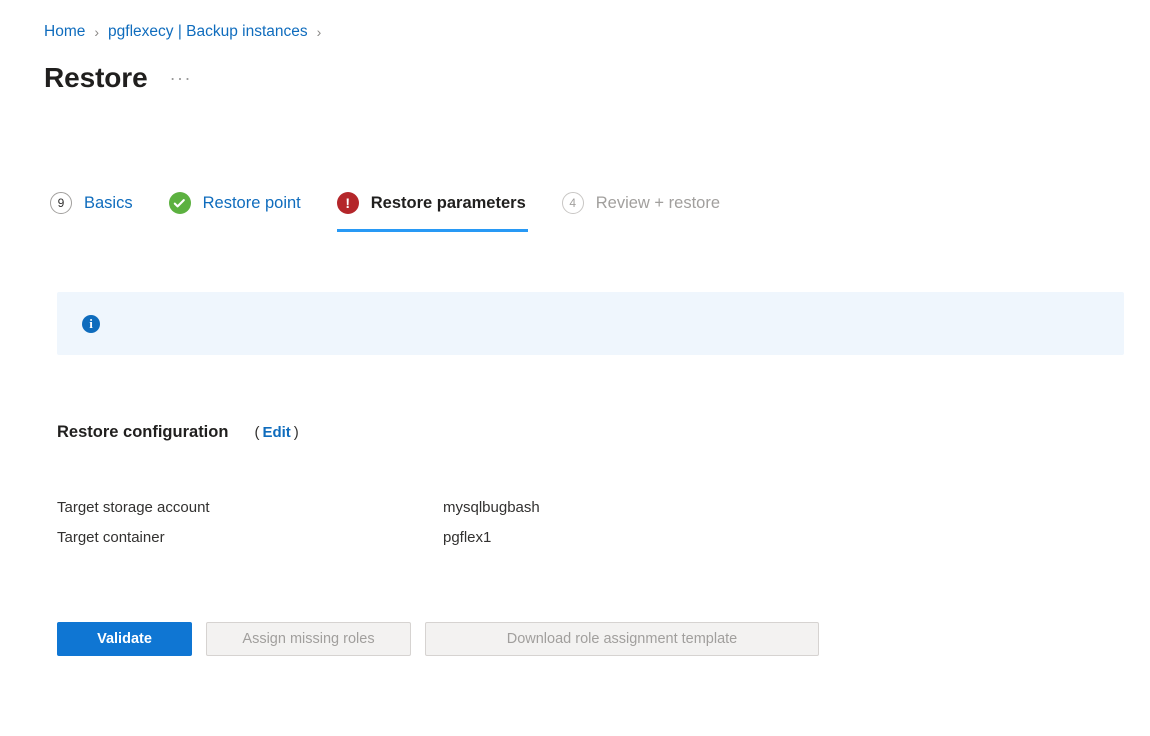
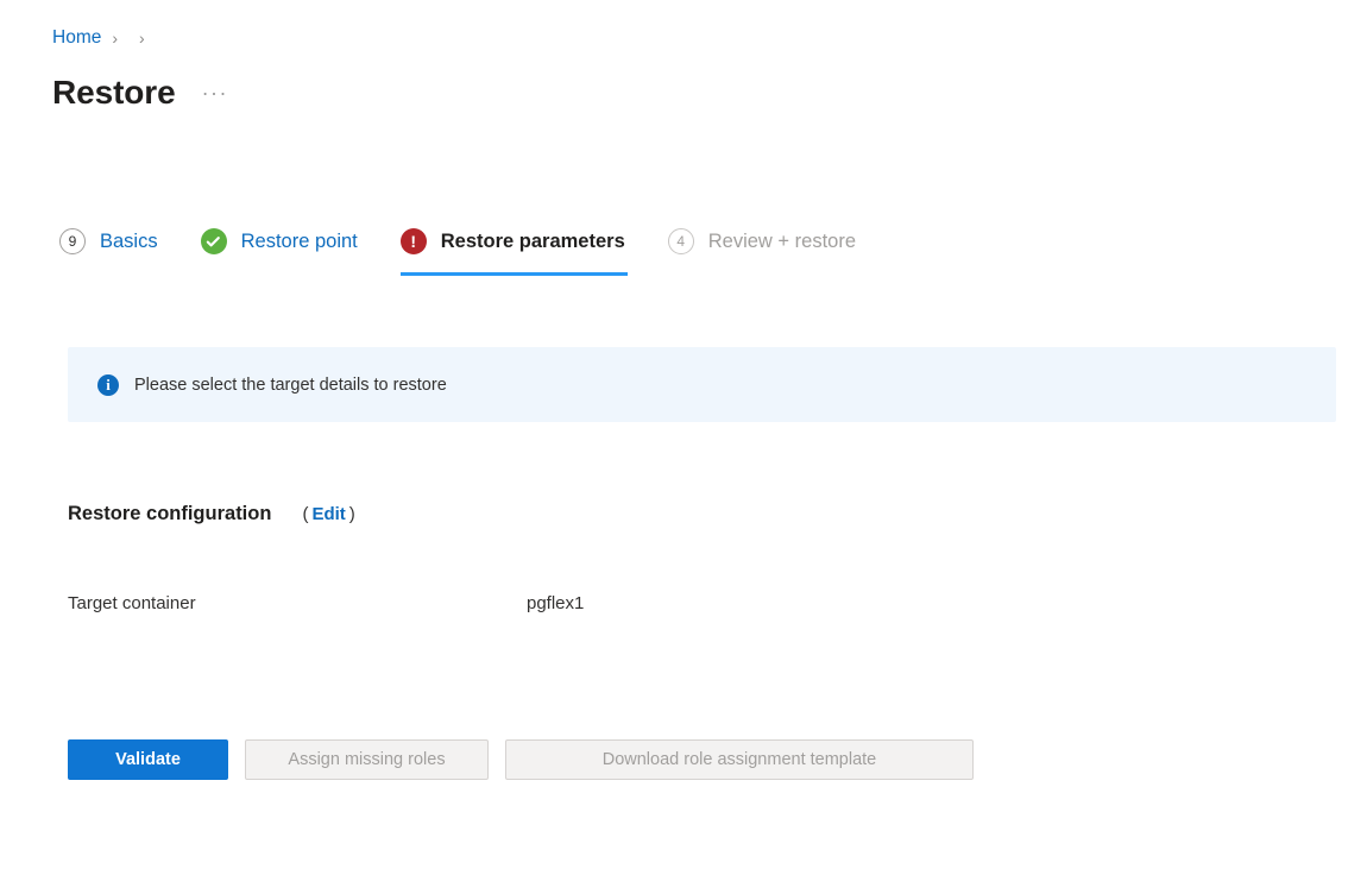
  Home
  ›
- pgflexecy | Backup instances
  ›
  Restore
  ···
  9
  Basics
  Restore point
  !
  Restore parameters
  4
  Review + restore
  i
+ Please select the target details to restore
  Restore configuration
  ( Edit )
- Target storage account
- mysqlbugbash
  Target container
  pgflex1
  Validate
  Assign missing roles
  Download role assignment template
